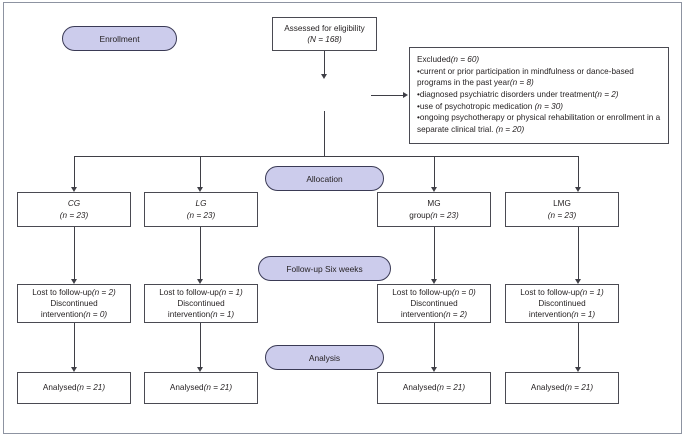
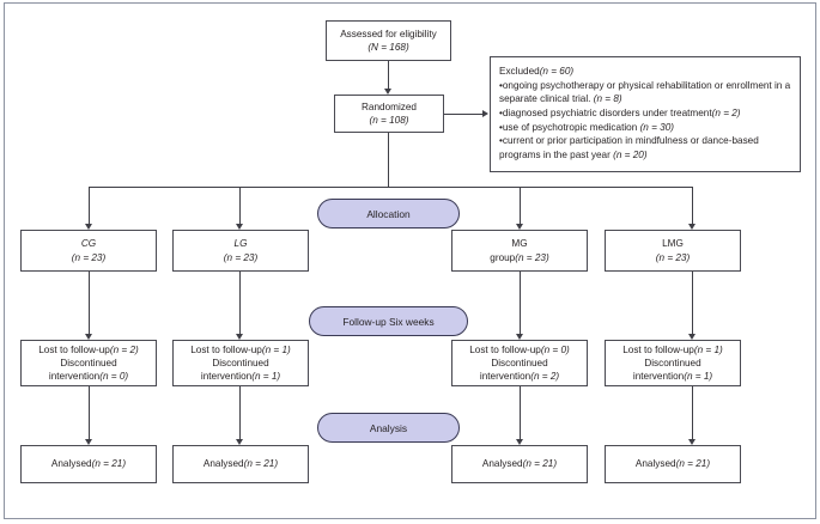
- Enrollment
  Allocation
  Follow-up Six weeks
  Analysis
  Assessed for eligibility
  (N = 168)
+ Randomized
+ (n = 108)
  Excluded(n = 60)
- •current or prior participation in mindfulness or dance-based programs in the past year(n = 8)
+ •ongoing psychotherapy or physical rehabilitation or enrollment in a separate clinical trial. (n = 8)
  •diagnosed psychiatric disorders under treatment(n = 2)
  •use of psychotropic medication (n = 30)
- •ongoing psychotherapy or physical rehabilitation or enrollment in a separate clinical trial. (n = 20)
+ •current or prior participation in mindfulness or dance-based programs in the past year (n = 20)
  CG
  (n = 23)
  LG
  (n = 23)
  MG
  group(n = 23)
  LMG
  (n = 23)
  Lost to follow-up(n = 2)
  Discontinued
  intervention(n = 0)
  Lost to follow-up(n = 1)
  Discontinued
  intervention(n = 1)
  Lost to follow-up(n = 0)
  Discontinued
  intervention(n = 2)
  Lost to follow-up(n = 1)
  Discontinued
  intervention(n = 1)
  Analysed(n = 21)
  Analysed(n = 21)
  Analysed(n = 21)
  Analysed(n = 21)
